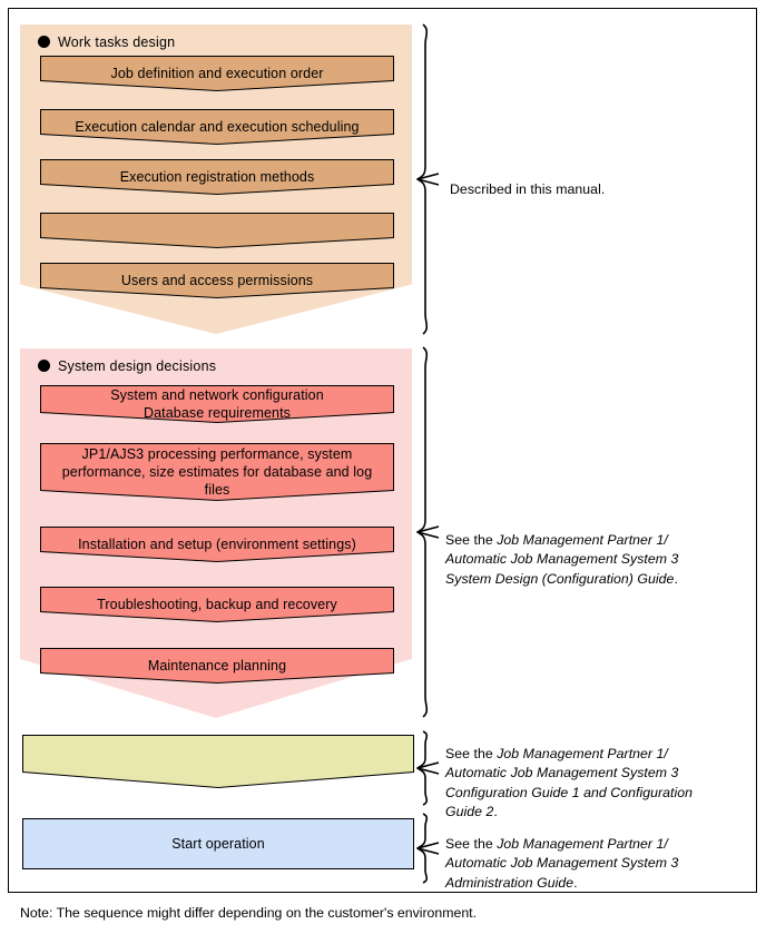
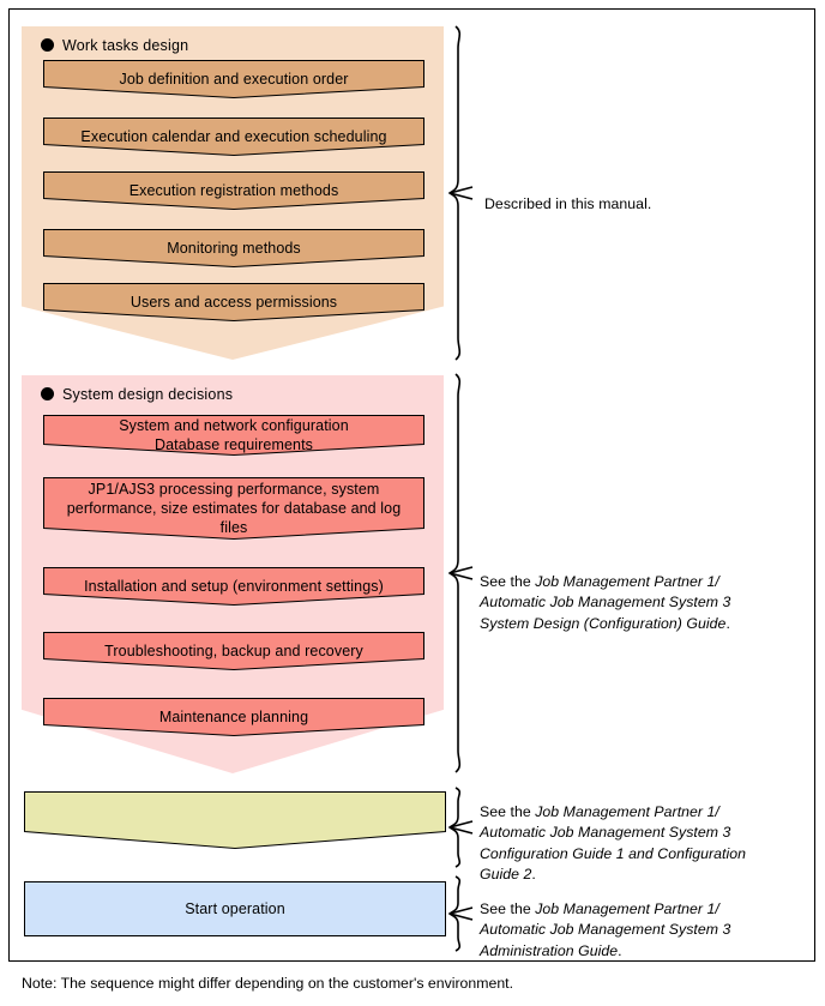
  Work tasks design
  Job definition and execution order
  Execution calendar and execution scheduling
  Execution registration methods
+ Monitoring methods
  Users and access permissions
  System design decisions
  System and network configuration
  Database requirements
  JP1/AJS3 processing performance, system
  performance, size estimates for database and log
  files
  Installation and setup (environment settings)
  Troubleshooting, backup and recovery
  Maintenance planning
  Start operation
  Described in this manual.
  See the Job Management Partner 1/
  Automatic Job Management System 3
  System Design (Configuration) Guide.
  See the Job Management Partner 1/
  Automatic Job Management System 3
  Configuration Guide 1 and Configuration
  Guide 2.
  See the Job Management Partner 1/
  Automatic Job Management System 3
  Administration Guide.
  Note: The sequence might differ depending on the customer's environment.
